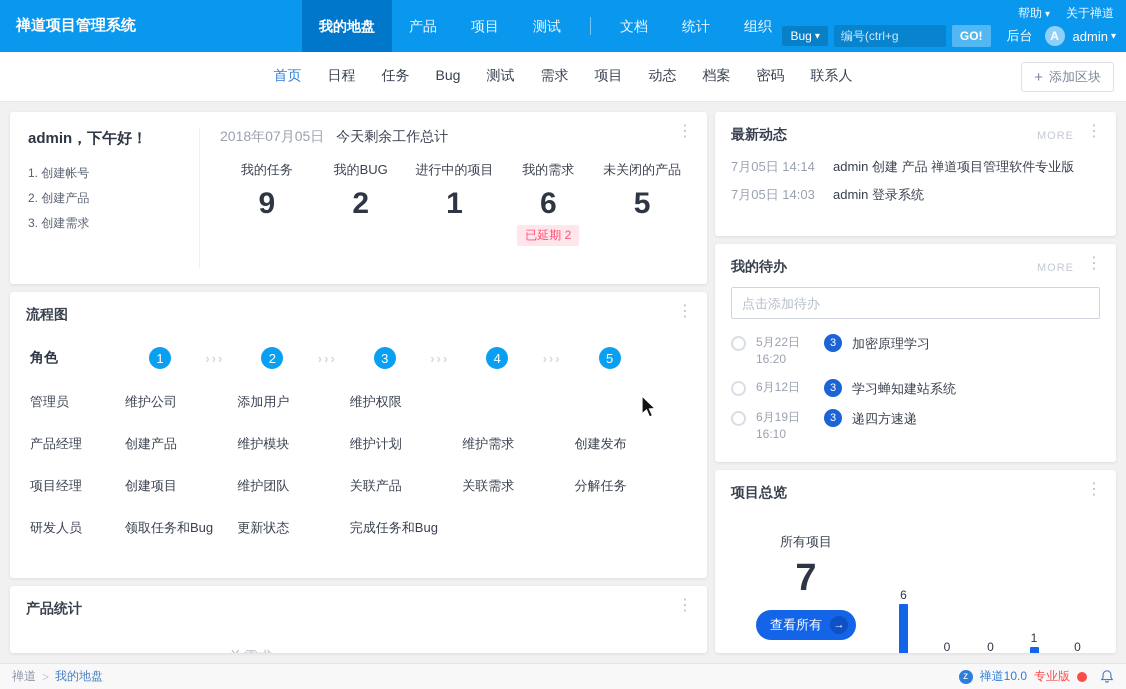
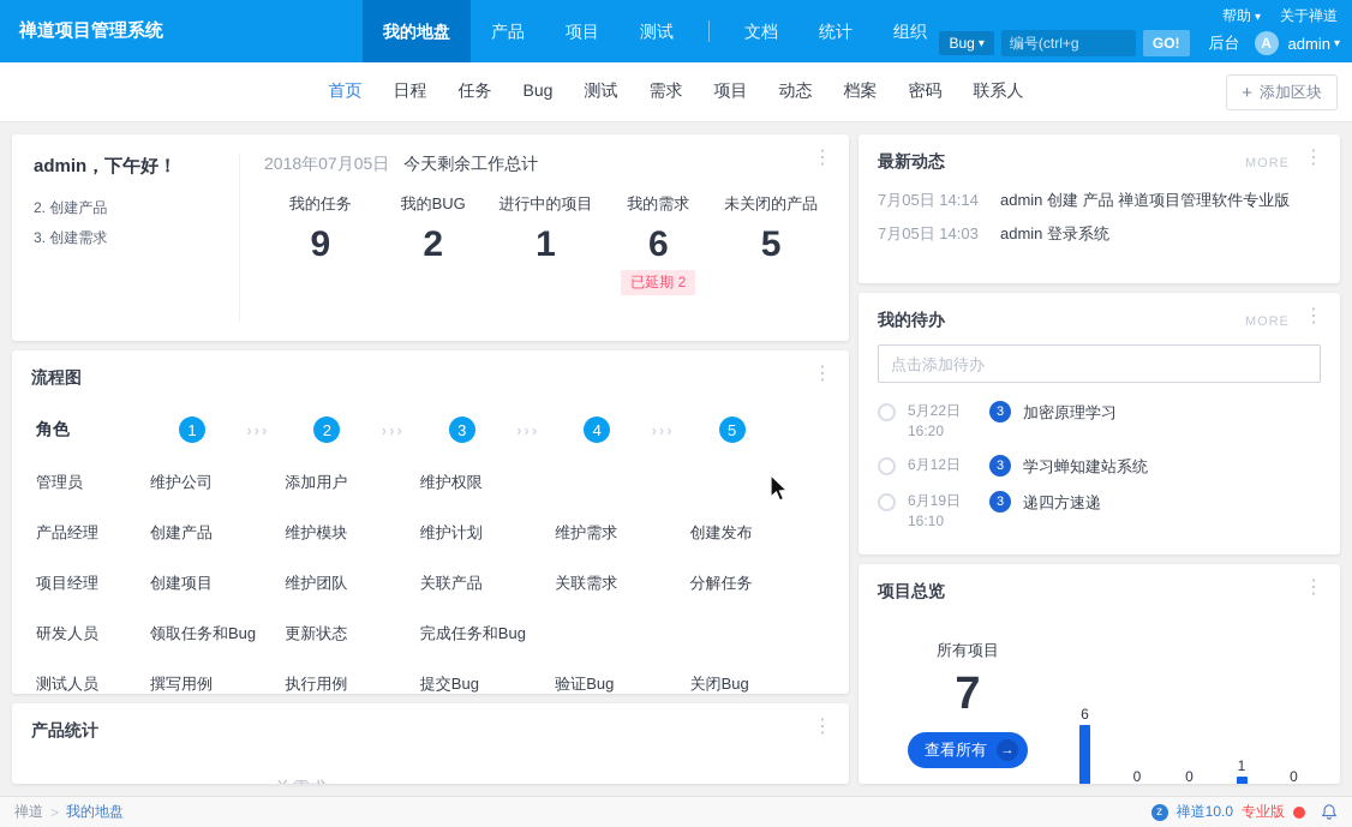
  禅道项目管理系统
  我的地盘
  产品
  项目
  测试
  文档
  统计
  组织
  帮助 ▾
  关于禅道
  Bug
  ▾
  编号(ctrl+g
  GO!
  后台
  A
  admin
  ▾
  首页
  日程
  任务
  Bug
  测试
  需求
  项目
  动态
  档案
  密码
  联系人
  +
  添加区块
  ⋮
  admin，下午好！
- 1. 创建帐号
  2. 创建产品
  3. 创建需求
  2018年07月05日 今天剩余工作总计
  我的任务
  9
  我的BUG
  2
  进行中的项目
  1
  我的需求
  6
  已延期 2
  未关闭的产品
  5
  ⋮
  流程图
  角色
  1
  ›››
  2
  ›››
  3
  ›››
  4
  ›››
  5
  管理员
  维护公司
  添加用户
  维护权限
  产品经理
  创建产品
  维护模块
  维护计划
  维护需求
  创建发布
  项目经理
  创建项目
  维护团队
  关联产品
  关联需求
  分解任务
  研发人员
  领取任务和Bug
  更新状态
  完成任务和Bug
+ 测试人员
+ 撰写用例
+ 执行用例
+ 提交Bug
+ 验证Bug
+ 关闭Bug
  ⋮
  产品统计
  ⋮
  最新动态
  MORE
  7月05日 14:14
  admin 创建 产品 禅道项目管理软件专业版
  7月05日 14:03
  admin 登录系统
  ⋮
  我的待办
  MORE
  点击添加待办
  5月22日
  16:20
  3
  加密原理学习
  6月12日
  3
  学习蝉知建站系统
  6月19日
  16:10
  3
  递四方速递
  ⋮
  项目总览
  所有项目
  7
  查看所有
  →
  6
  0
  0
  1
  0
  禅道
  >
  我的地盘
  z
  禅道10.0
  专业版
